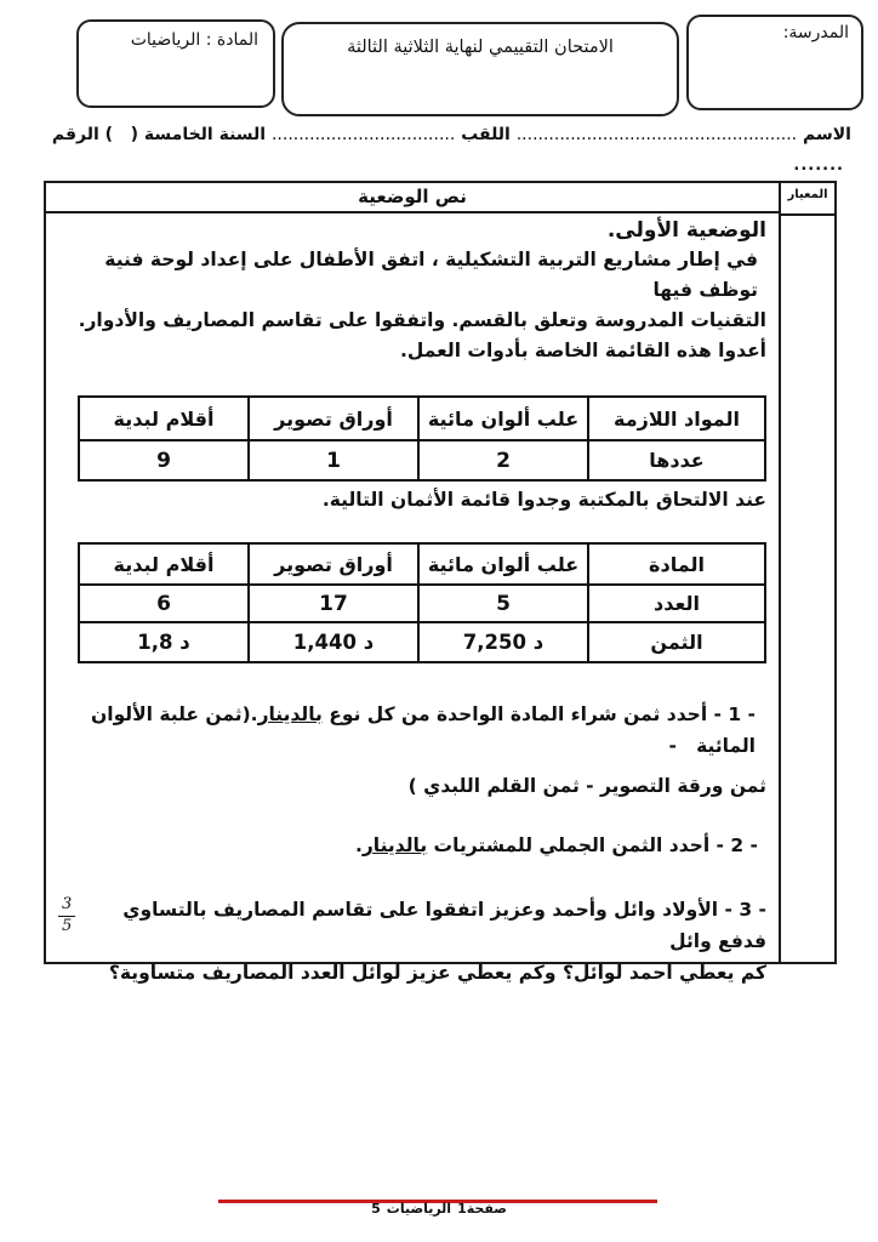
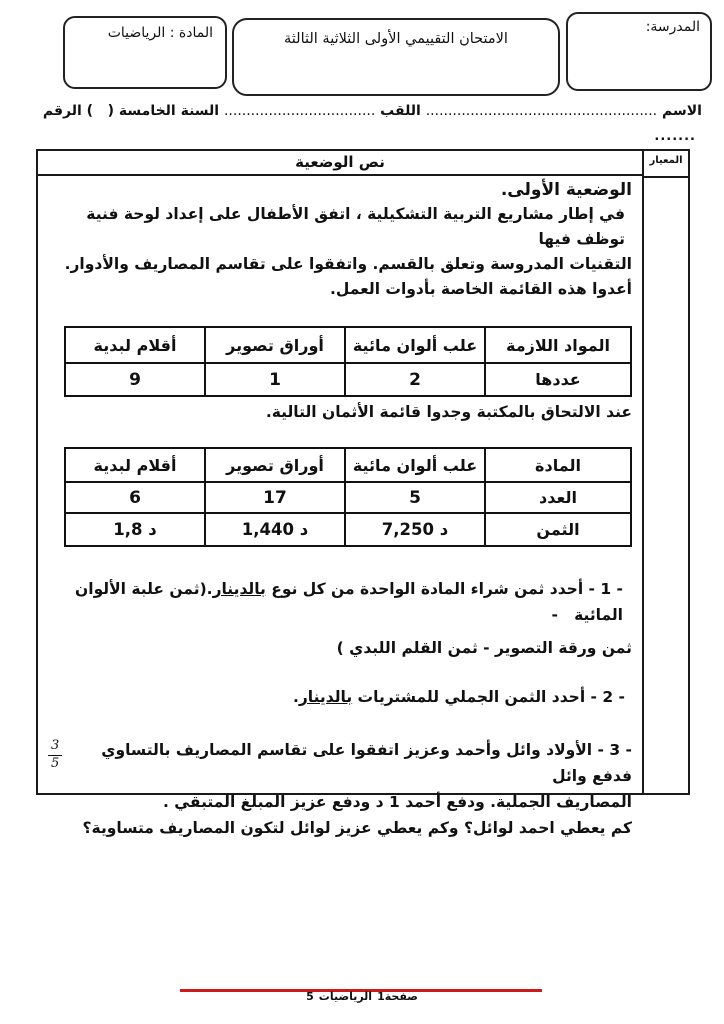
  المدرسة:
- الامتحان التقييمي لنهاية الثلاثية الثالثة
+ الامتحان التقييمي الأولى الثلاثية الثالثة
  المادة : الرياضيات
  الاسم .................................................... اللقب .................................. السنة الخامسة ( ) الرقم
  .......
  المعيار
  نص الوضعية
  الوضعية الأولى.
  في إطار مشاريع التربية التشكيلية ، اتفق الأطفال على إعداد لوحة فنية توظف فيها
  التقنيات المدروسة وتعلق بالقسم. واتفقوا على تقاسم المصاريف والأدوار.
  أعدوا هذه القائمة الخاصة بأدوات العمل.
  المواد اللازمة	علب ألوان مائية	أوراق تصوير	أقلام لبدية
  عددها	2	1	9
  عند الالتحاق بالمكتبة وجدوا قائمة الأثمان التالية.
  المادة	علب ألوان مائية	أوراق تصوير	أقلام لبدية
  العدد	5	17	6
  الثمن	7,250 د	1,440 د	1,8 د
  - 1 - أحدد ثمن شراء المادة الواحدة من كل نوع بالدينار.(ثمن علبة الألوان المائية -
  ثمن ورقة التصوير - ثمن القلم اللبدي )
  - 2 - أحدد الثمن الجملي للمشتريات بالدينار.
  - 3 - الأولاد وائل وأحمد وعزيز اتفقوا على تقاسم المصاريف بالتساوي فدفع وائل
  3
  5
+ المصاريف الجملية. ودفع أحمد 1 د ودفع عزيز المبلغ المتبقي .
- كم يعطي احمد لوائل؟ وكم يعطي عزيز لوائل العدد المصاريف متساوية؟
+ كم يعطي احمد لوائل؟ وكم يعطي عزيز لوائل لتكون المصاريف متساوية؟
  5
  الرياضيات
  صفحة1
